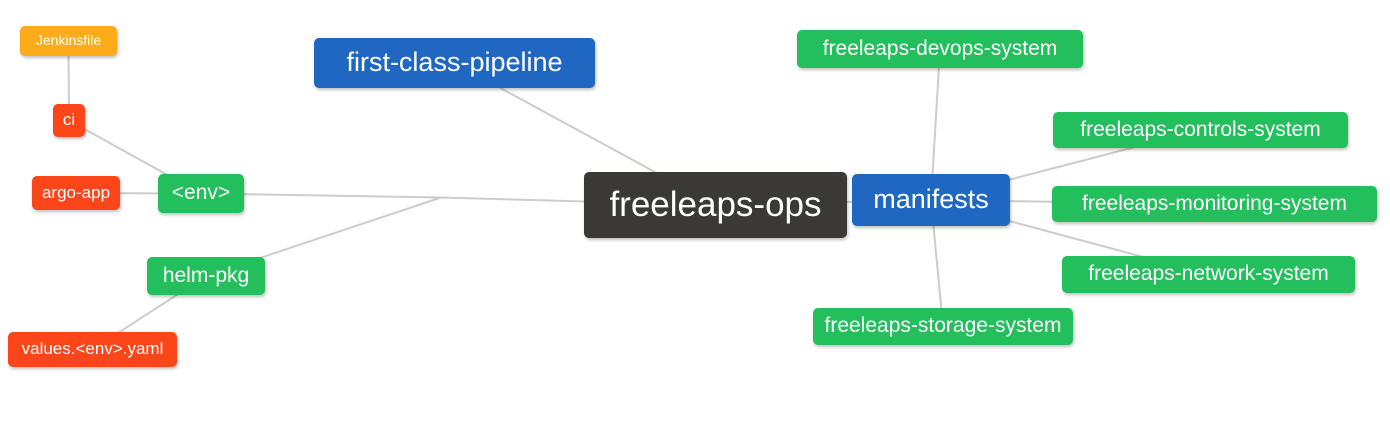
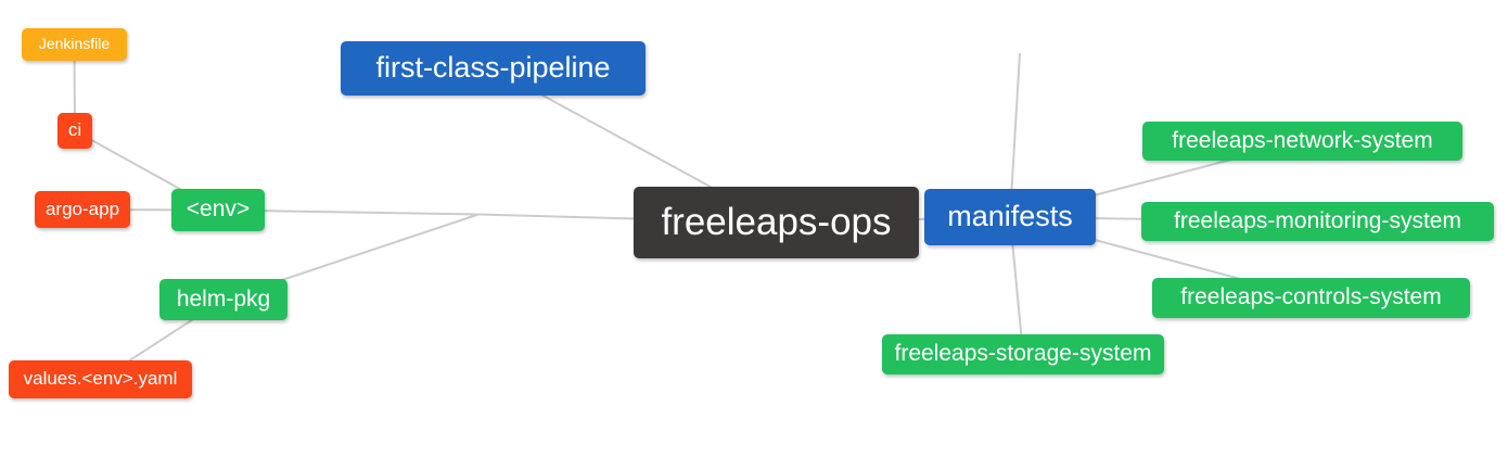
  freeleaps-ops
  first-class-pipeline
  manifests
  <env>
  helm-pkg
  ci
  argo-app
  values.<env>.yaml
  Jenkinsfile
- freeleaps-devops-system
- freeleaps-controls-system
+ freeleaps-network-system
  freeleaps-monitoring-system
- freeleaps-network-system
+ freeleaps-controls-system
  freeleaps-storage-system
